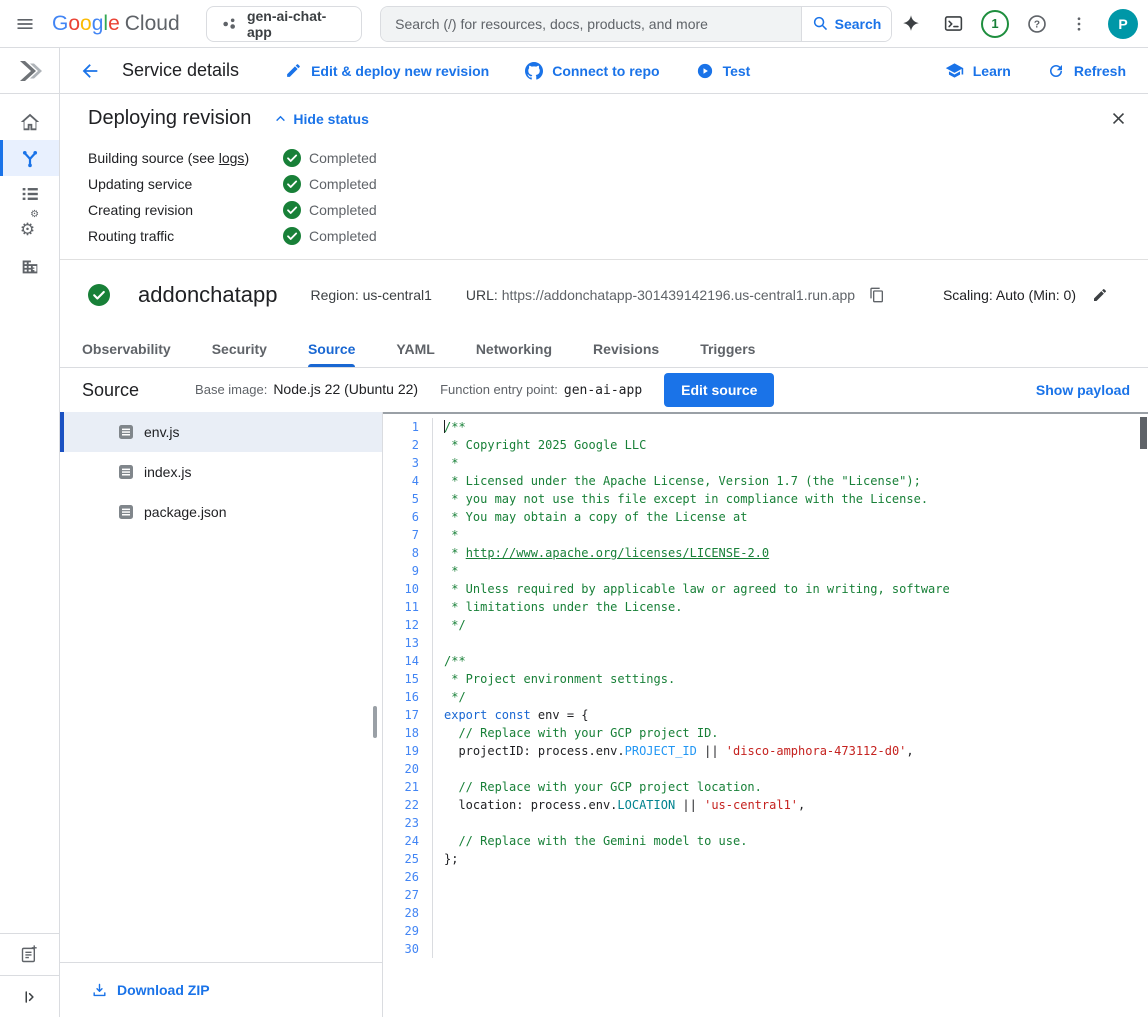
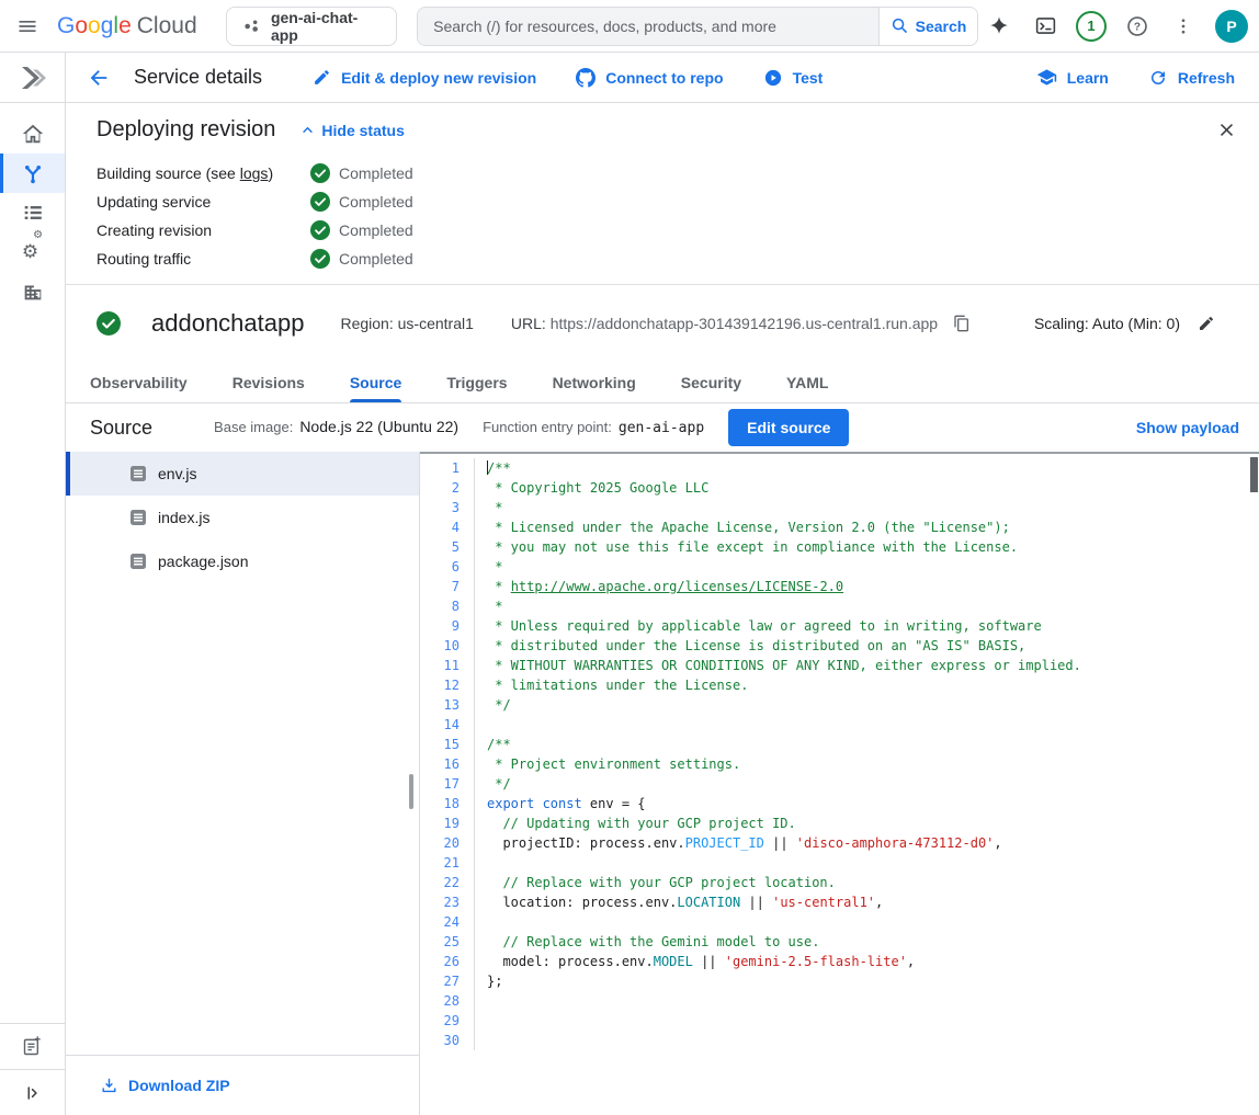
  Google
  Cloud
  gen-ai-chat-app
  Search (/) for resources, docs, products, and more
  Search
  1
  ?
  P
  Service details
  Edit & deploy new revision
  Connect to repo
  Test
  Learn
  Refresh
  ⚙
  ⚙
  Deploying revision
  Hide status
  Building source (see logs)
  Completed
  Updating service
  Completed
  Creating revision
  Completed
  Routing traffic
  Completed
  addonchatapp
  Region: us-central1
  URL: https://addonchatapp-301439142196.us-central1.run.app
  Scaling: Auto (Min: 0)
  Observability
- Security
+ Revisions
  Source
- YAML
+ Triggers
  Networking
- Revisions
+ Security
- Triggers
+ YAML
  Source
  Base image: Node.js 22 (Ubuntu 22)
  Function entry point: gen-ai-app
  Edit source
  Show payload
  env.js
  index.js
  package.json
  Download ZIP
  1
  2
  3
  4
  5
  6
  7
  8
  9
  10
  11
  12
  13
  14
  15
  16
  17
  18
  19
  20
  21
  22
  23
  24
  25
  26
  27
  28
  29
  30
  /**
  * Copyright 2025 Google LLC
  *
- * Licensed under the Apache License, Version 1.7 (the "License");
+ * Licensed under the Apache License, Version 2.0 (the "License");
  * you may not use this file except in compliance with the License.
- * You may obtain a copy of the License at
  *
  * http://www.apache.org/licenses/LICENSE-2.0
  *
  * Unless required by applicable law or agreed to in writing, software
+ * distributed under the License is distributed on an "AS IS" BASIS,
+ * WITHOUT WARRANTIES OR CONDITIONS OF ANY KIND, either express or implied.
  * limitations under the License.
  */
  /**
  * Project environment settings.
  */
  export const env = {
- // Replace with your GCP project ID.
+ // Updating with your GCP project ID.
  projectID: process.env.PROJECT_ID || 'disco-amphora-473112-d0',
  // Replace with your GCP project location.
  location: process.env.LOCATION || 'us-central1',
  // Replace with the Gemini model to use.
+ model: process.env.MODEL || 'gemini-2.5-flash-lite',
  };
